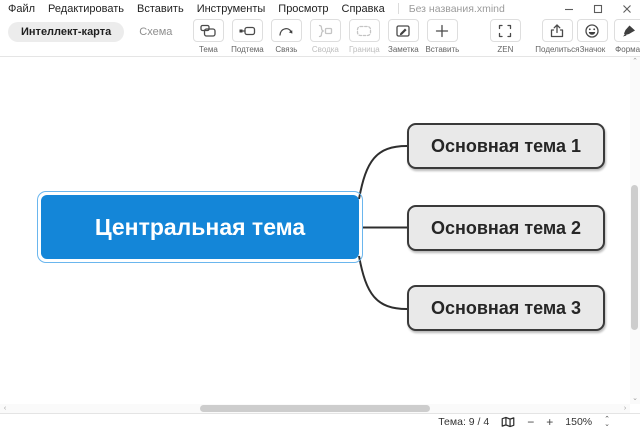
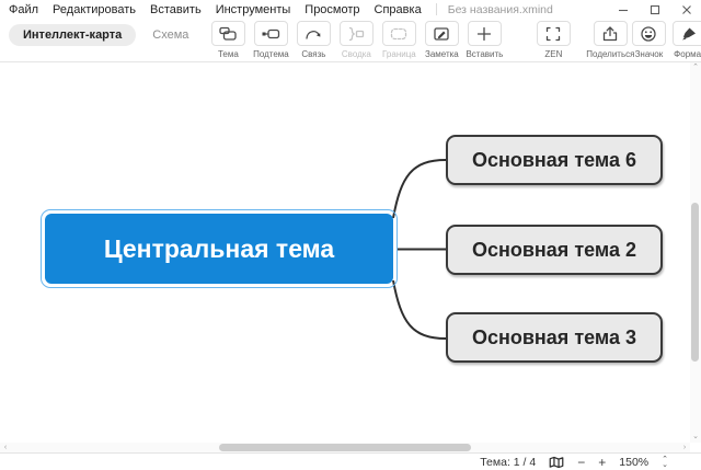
  Файл
  Редактировать
  Вставить
  Инструменты
  Просмотр
  Справка
  Без названия.xmind
  Интеллект-карта
  Схема
  Тема
  Подтема
  Связь
  Сводка
  Граница
  Заметка
  Вставить
  ZEN
  Поделиться
  Значок
  Форма
  Центральная тема
- Основная тема 1
+ Основная тема 6
  Основная тема 2
  Основная тема 3
- Тема: 9 / 4
+ Тема: 1 / 4
  −
  +
  150%
